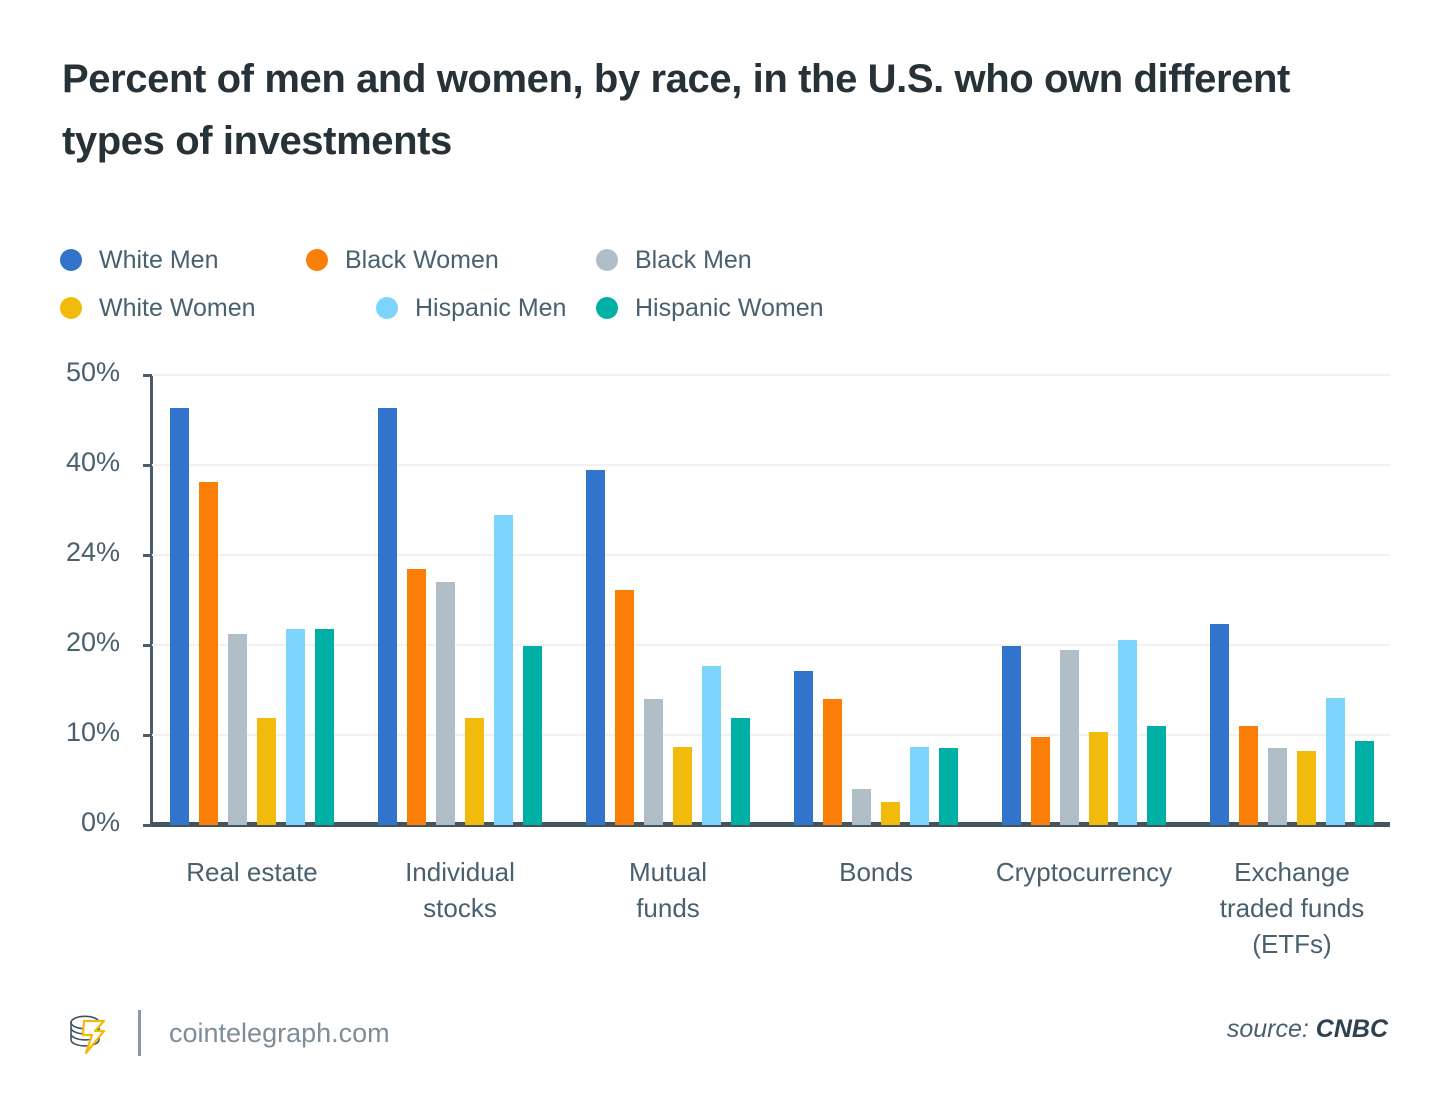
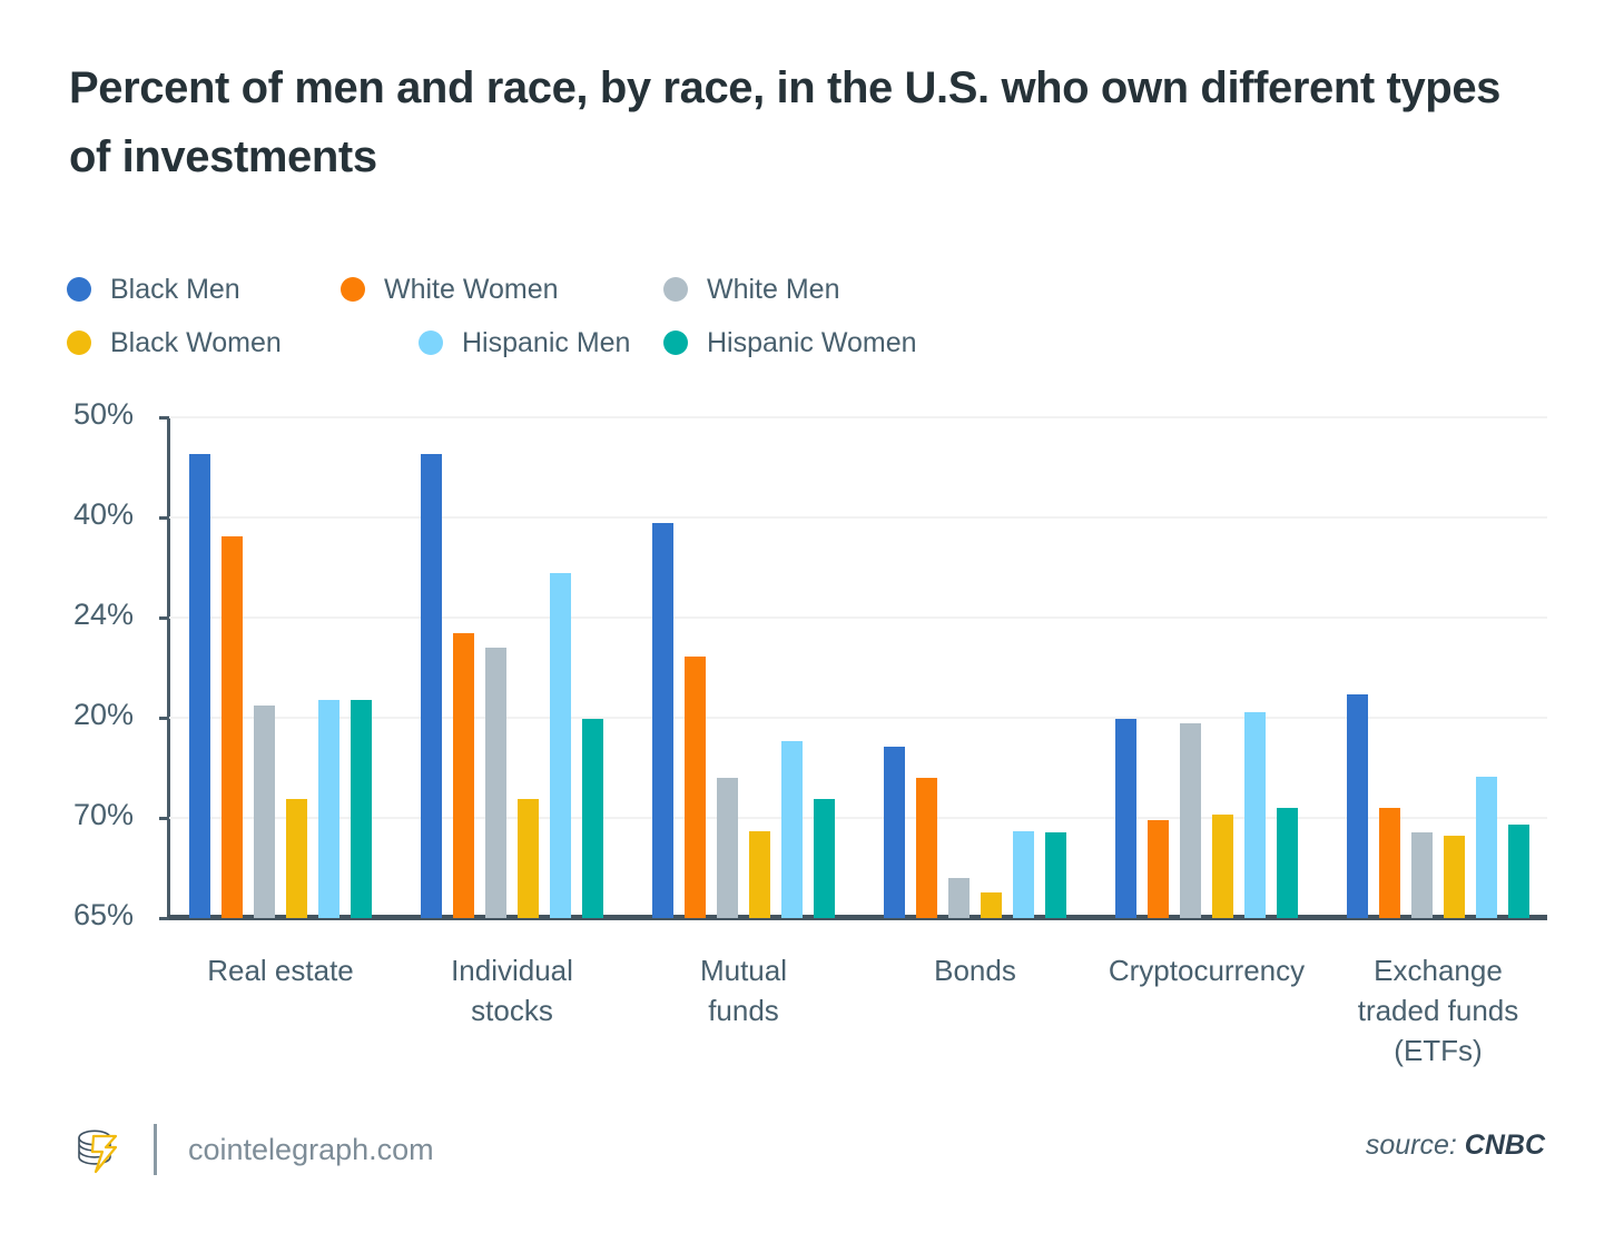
- Percent of men and women, by race, in the U.S. who own different types of investments
+ Percent of men and race, by race, in the U.S. who own different types of investments
- White Men
+ Black Men
- Black Women
+ White Women
- Black Men
+ White Men
- White Women
+ Black Women
  Hispanic Men
  Hispanic Women
- 0%
+ 65%
- 10%
+ 70%
  20%
  24%
  40%
  50%
  Real estate
  Individual
  stocks
  Mutual
  funds
  Bonds
  Cryptocurrency
  Exchange
  traded funds
  (ETFs)
  cointelegraph.com
  source: CNBC
